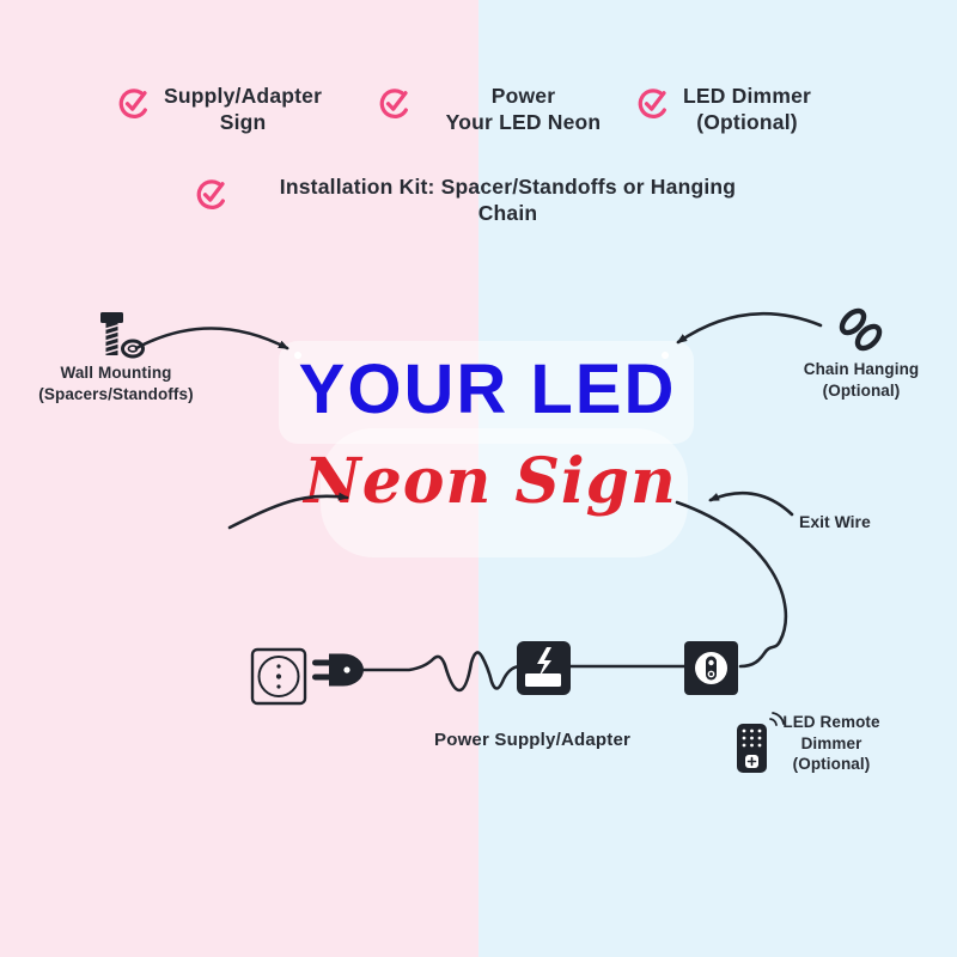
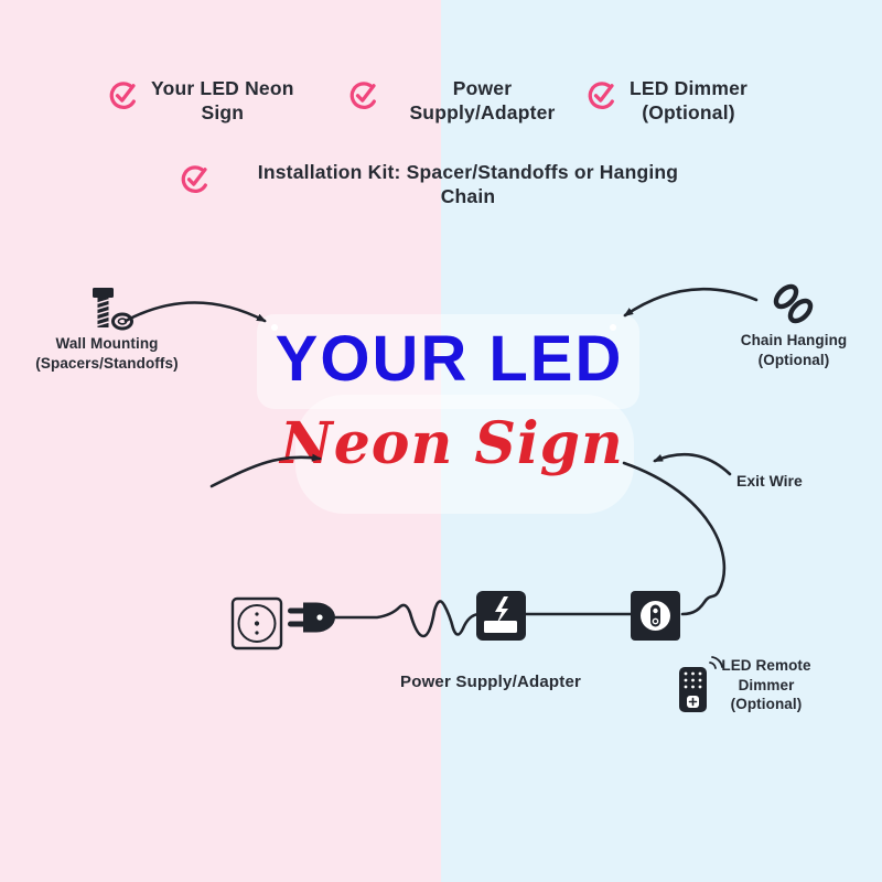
- Supply/Adapter
+ Your LED Neon
  Sign
  Power
- Your LED Neon
+ Supply/Adapter
  LED Dimmer
  (Optional)
  Installation Kit: Spacer/Standoffs or Hanging
  Chain
  YOUR LED
  Neon Sign
  Wall Mounting
  (Spacers/Standoffs)
  Chain Hanging
  (Optional)
  Exit Wire
  Power Supply/Adapter
  LED Remote
  Dimmer
  (Optional)
